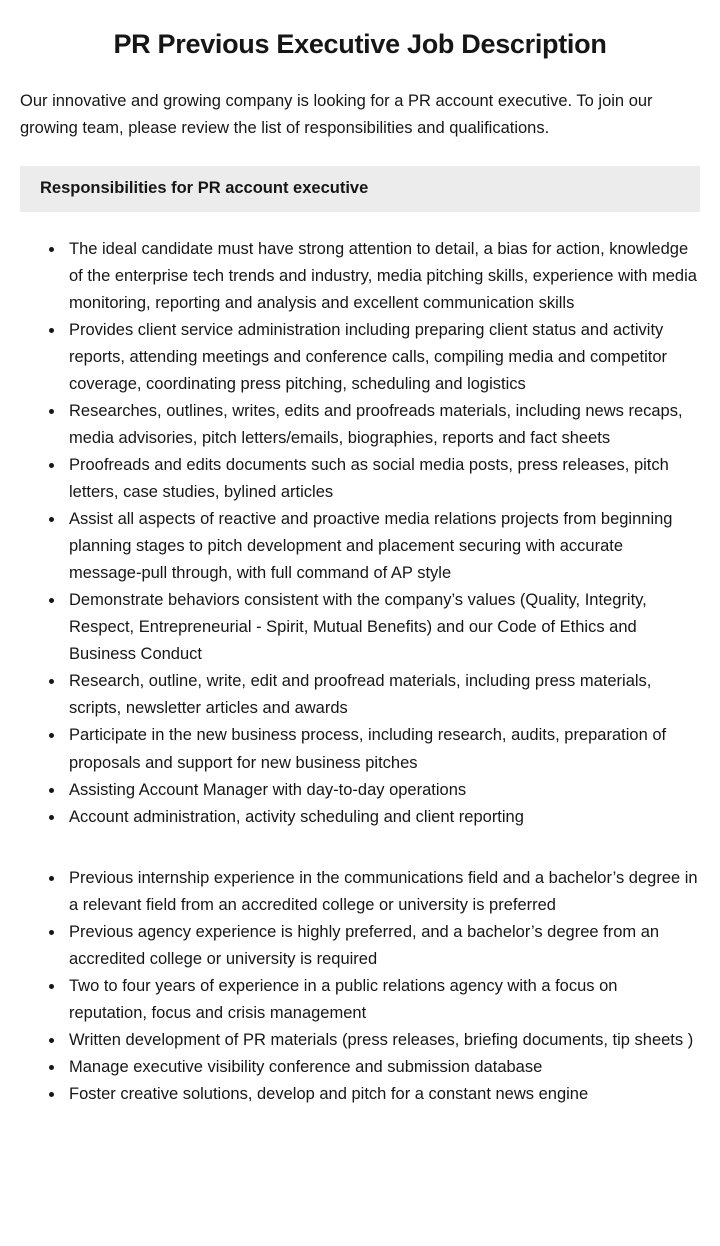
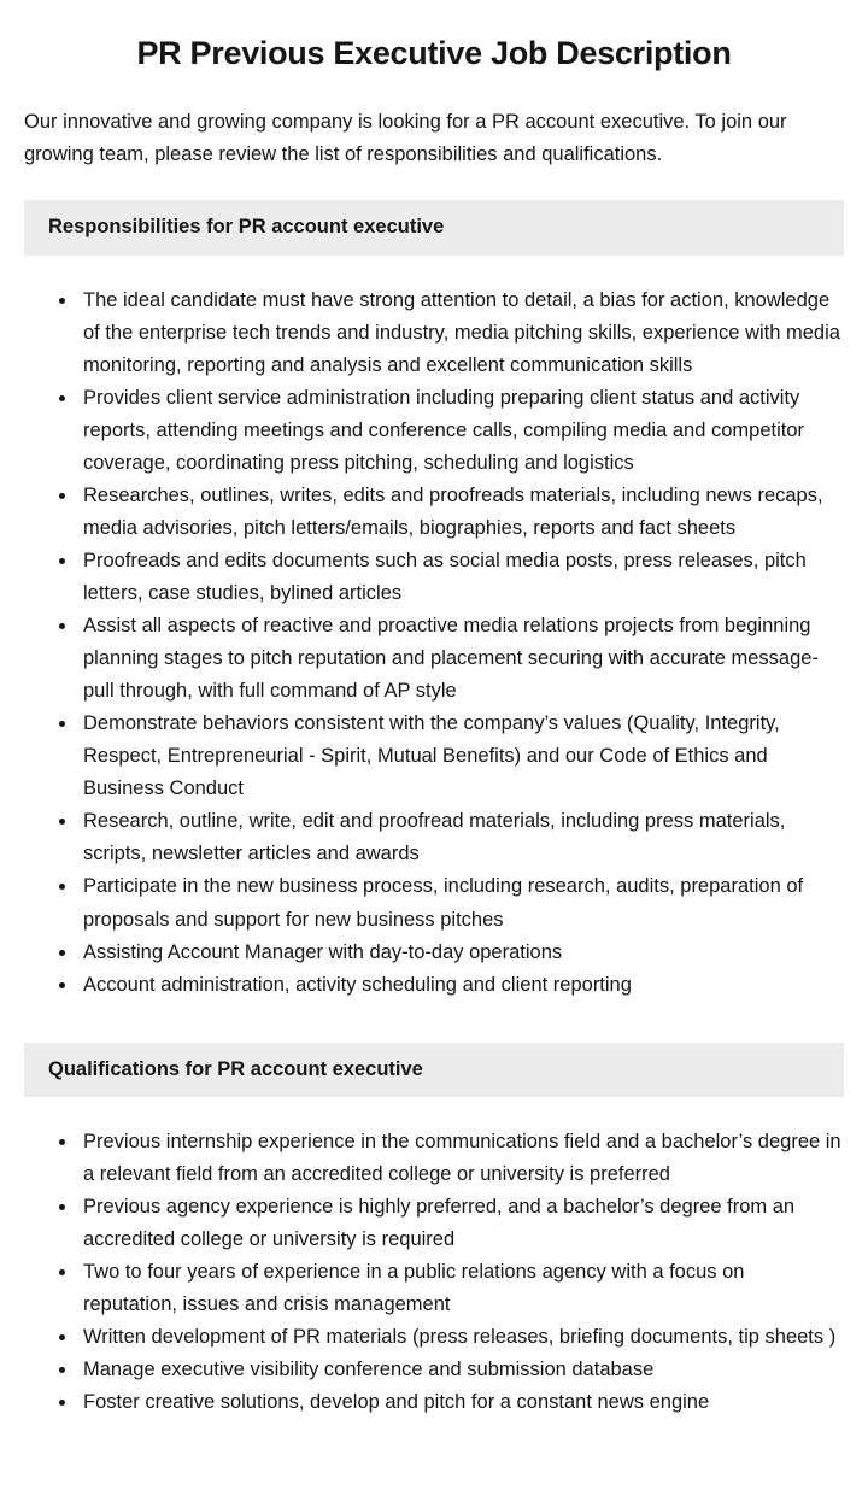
  PR Previous Executive Job Description
  Our innovative and growing company is looking for a PR account executive. To join our growing team, please review the list of responsibilities and qualifications.
  Responsibilities for PR account executive
  The ideal candidate must have strong attention to detail, a bias for action, knowledge of the enterprise tech trends and industry, media pitching skills, experience with media monitoring, reporting and analysis and excellent communication skills
  Provides client service administration including preparing client status and activity reports, attending meetings and conference calls, compiling media and competitor coverage, coordinating press pitching, scheduling and logistics
  Researches, outlines, writes, edits and proofreads materials, including news recaps, media advisories, pitch letters/emails, biographies, reports and fact sheets
  Proofreads and edits documents such as social media posts, press releases, pitch letters, case studies, bylined articles
- Assist all aspects of reactive and proactive media relations projects from beginning planning stages to pitch development and placement securing with accurate message-pull through, with full command of AP style
+ Assist all aspects of reactive and proactive media relations projects from beginning planning stages to pitch reputation and placement securing with accurate message-pull through, with full command of AP style
  Demonstrate behaviors consistent with the company’s values (Quality, Integrity, Respect, Entrepreneurial - Spirit, Mutual Benefits) and our Code of Ethics and Business Conduct
  Research, outline, write, edit and proofread materials, including press materials, scripts, newsletter articles and awards
  Participate in the new business process, including research, audits, preparation of proposals and support for new business pitches
  Assisting Account Manager with day-to-day operations
  Account administration, activity scheduling and client reporting
+ Qualifications for PR account executive
  Previous internship experience in the communications field and a bachelor’s degree in a relevant field from an accredited college or university is preferred
  Previous agency experience is highly preferred, and a bachelor’s degree from an accredited college or university is required
- Two to four years of experience in a public relations agency with a focus on reputation, focus and crisis management
+ Two to four years of experience in a public relations agency with a focus on reputation, issues and crisis management
  Written development of PR materials (press releases, briefing documents, tip sheets )
  Manage executive visibility conference and submission database
  Foster creative solutions, develop and pitch for a constant news engine
